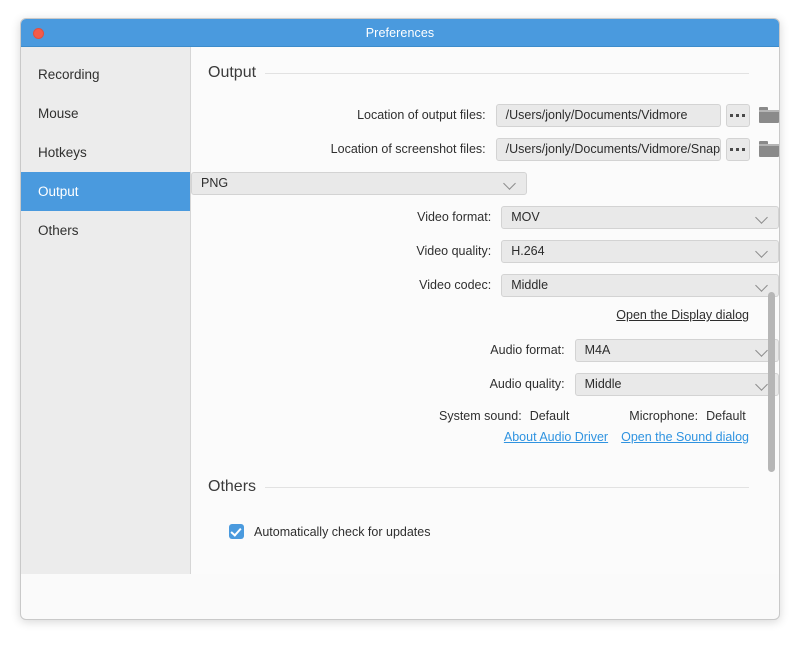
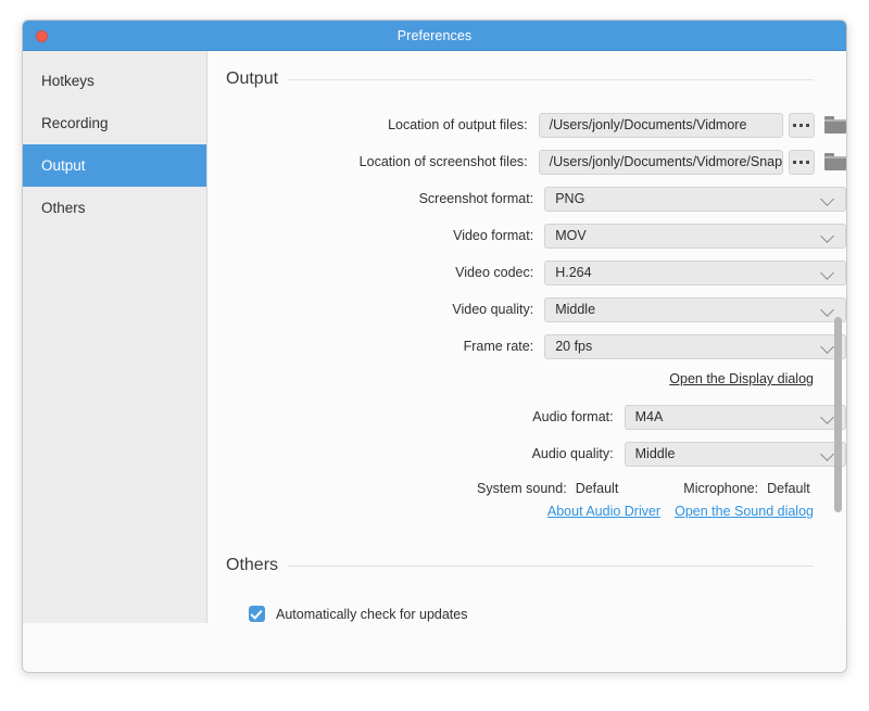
  Preferences
- Recording
+ Hotkeys
- Mouse
- Hotkeys
+ Recording
  Output
  Others
  Output
  Location of output files:
  /Users/jonly/Documents/Vidmore
  Location of screenshot files:
  /Users/jonly/Documents/Vidmore/Snap
+ Screenshot format:
  PNG
  Video format:
  MOV
- Video quality:
+ Video codec:
  H.264
- Video codec:
+ Video quality:
  Middle
+ Frame rate:
+ 20 fps
  Open the Display dialog
  Audio format:
  M4A
  Audio quality:
  Middle
  System sound:
  Default
  Microphone:
  Default
  About Audio Driver
  Open the Sound dialog
  Others
  Automatically check for updates
